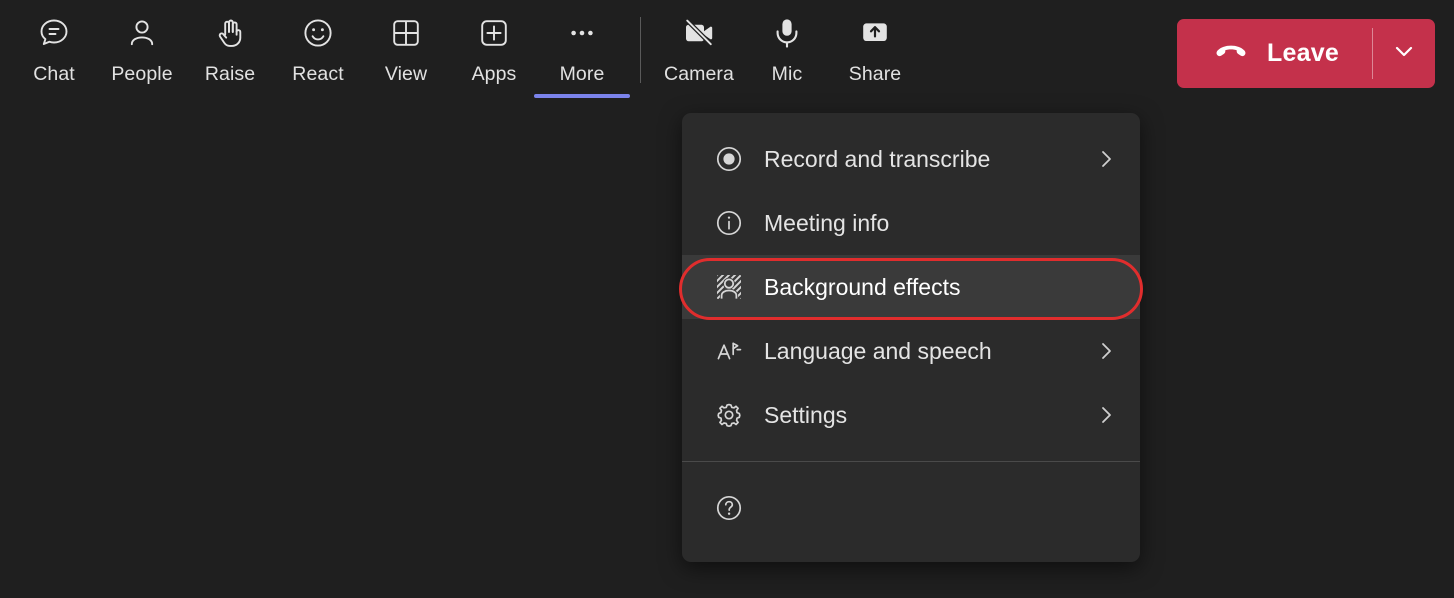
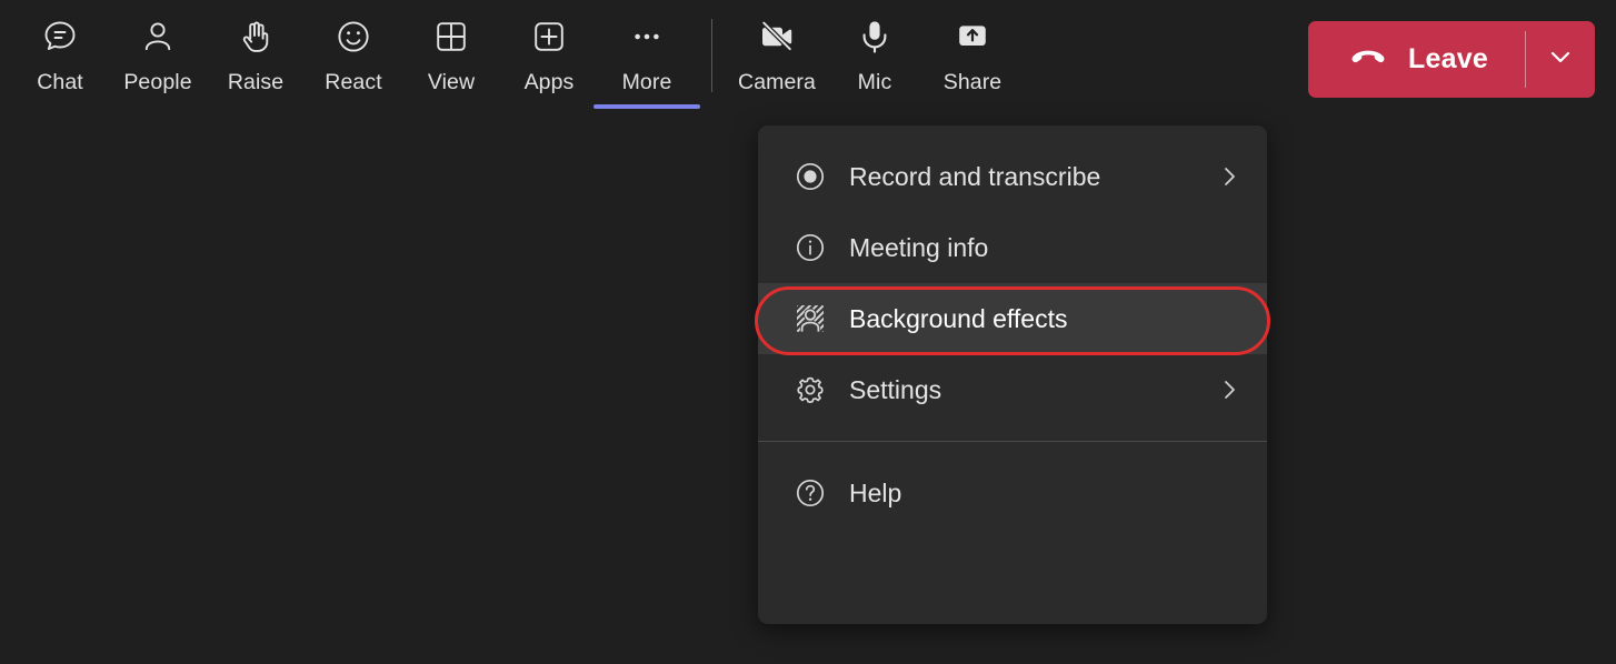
  Chat
  People
  Raise
  React
  View
  Apps
  More
  Camera
  Mic
  Share
  Leave
  Record and transcribe
  Meeting info
  Background effects
- Language and speech
  Settings
+ Help
